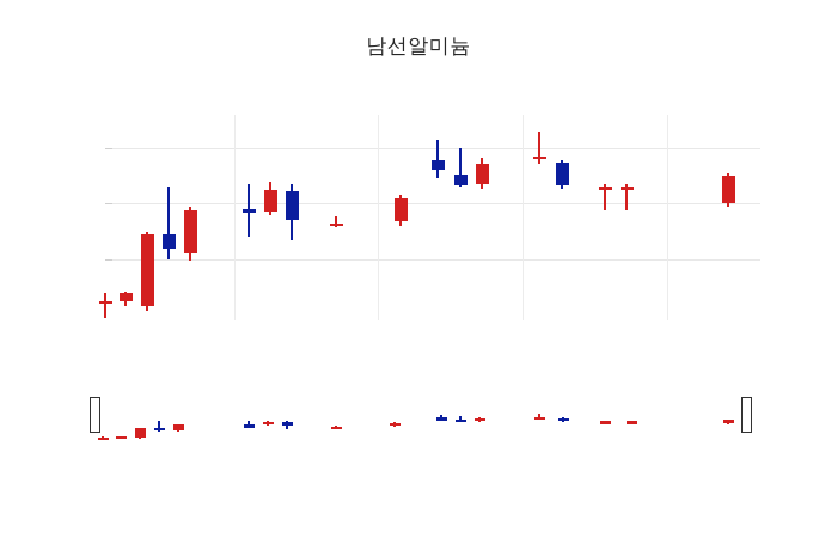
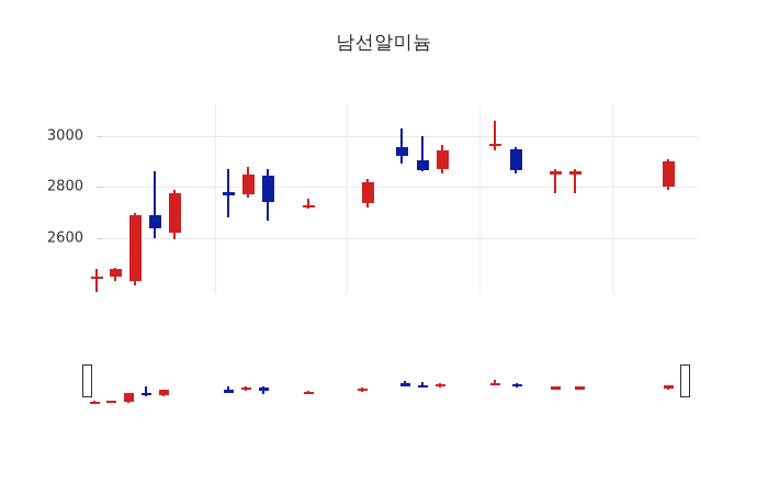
  남선알미늄
+ 3000
+ 2800
+ 2600
